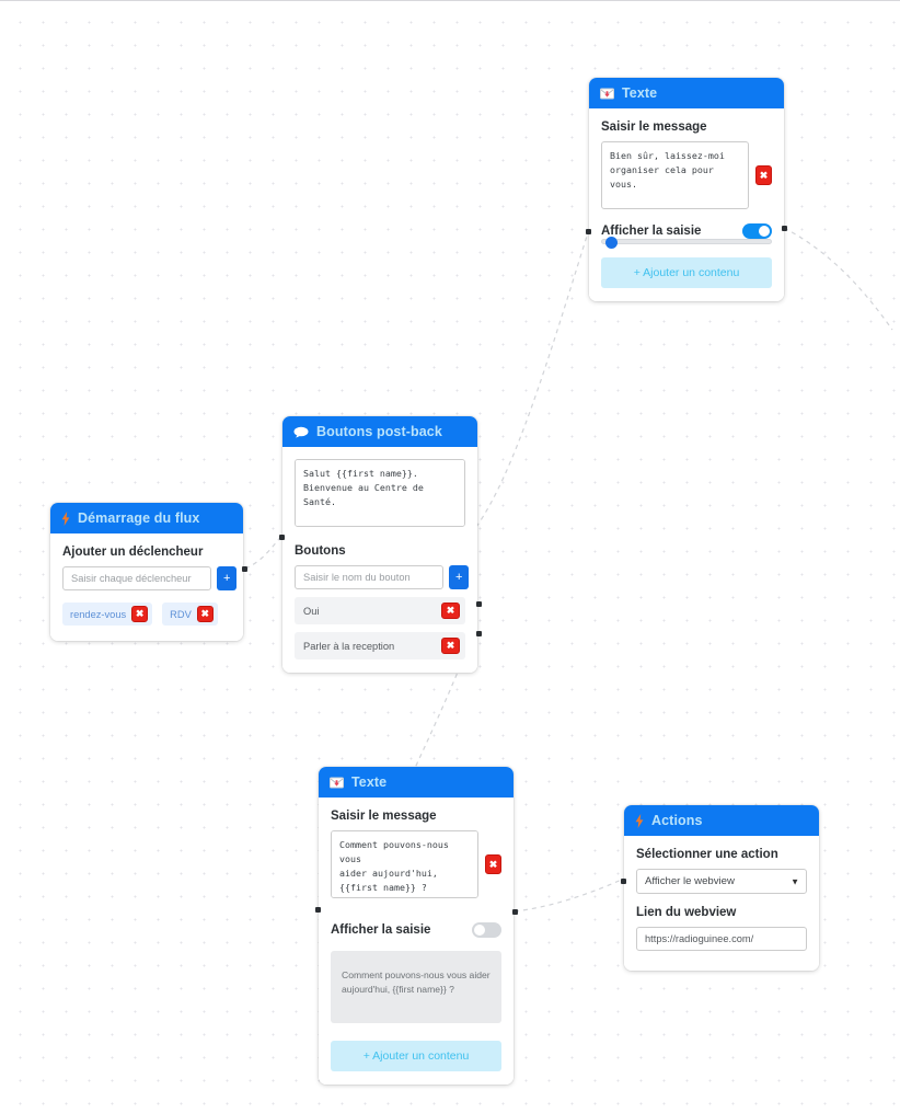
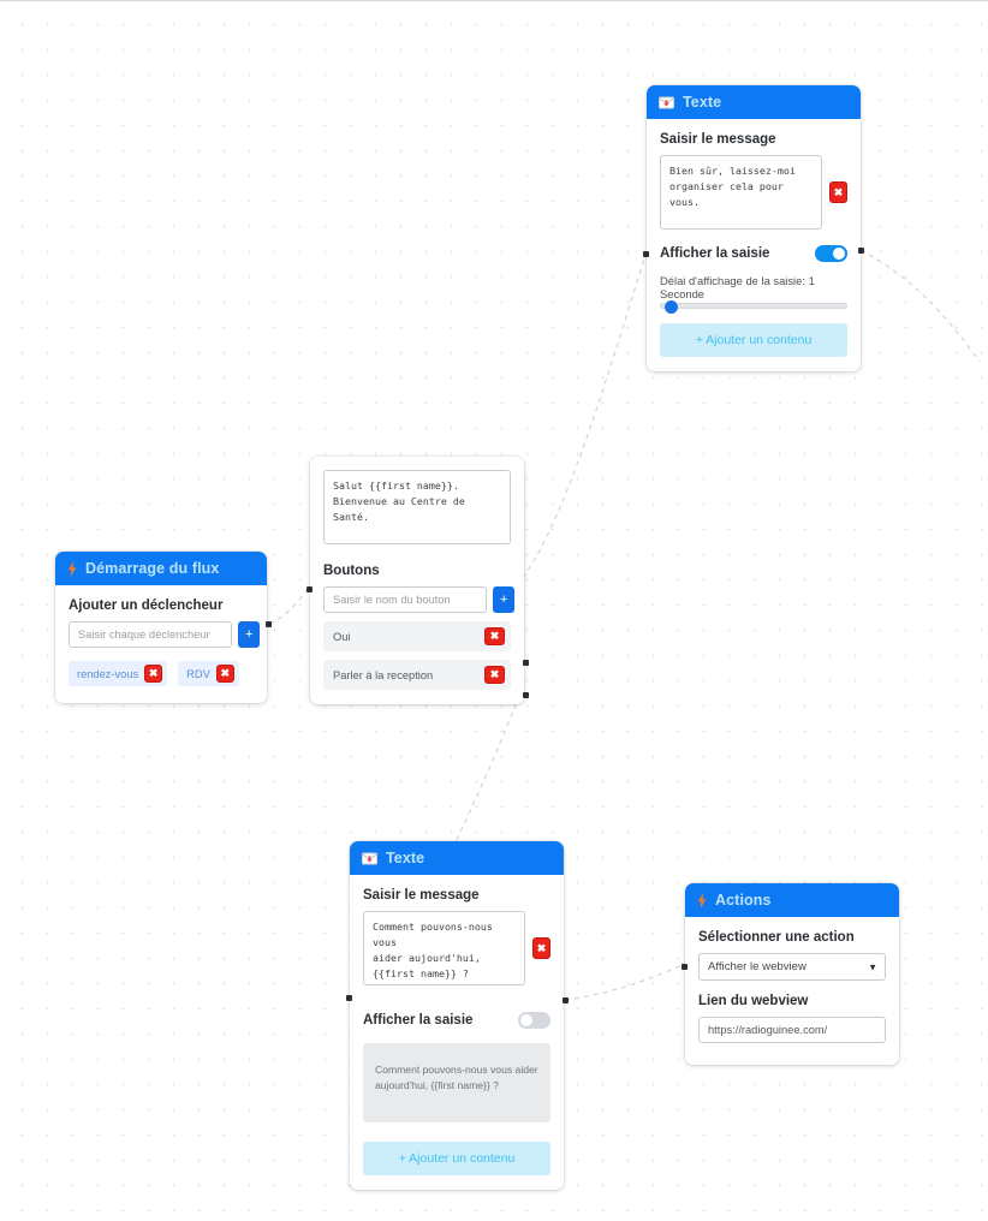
  Texte
  Saisir le message
  Bien sûr, laissez-moi
  ✖
  Afficher la saisie
+ Délai d'affichage de la saisie: 1 Seconde
  + Ajouter un contenu
- Boutons post-back
  Salut {{first name}}.
  Boutons
  Saisir le nom du bouton
  +
  Oui
  ✖
  Parler à la reception
  ✖
  Démarrage du flux
  Ajouter un déclencheur
  Saisir chaque déclencheur
  +
  rendez-vous
  ✖
  RDV
  ✖
  Texte
  Saisir le message
  ✖
  Afficher la saisie
  Comment pouvons-nous vous aider aujourd'hui, {{first name}} ?
  + Ajouter un contenu
  Actions
  Sélectionner une action
  Afficher le webview
  ▼
  Lien du webview
  https://radioguinee.com/
